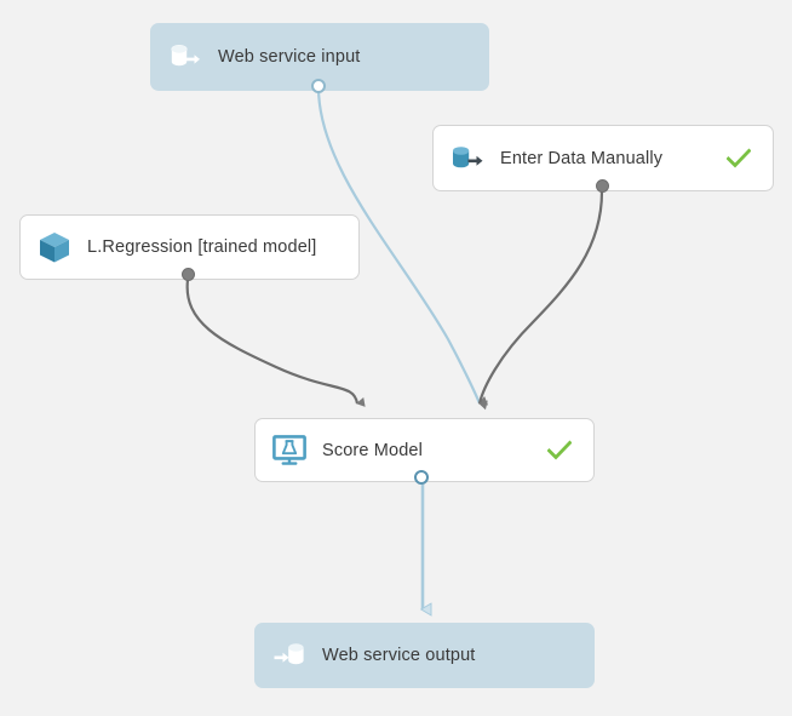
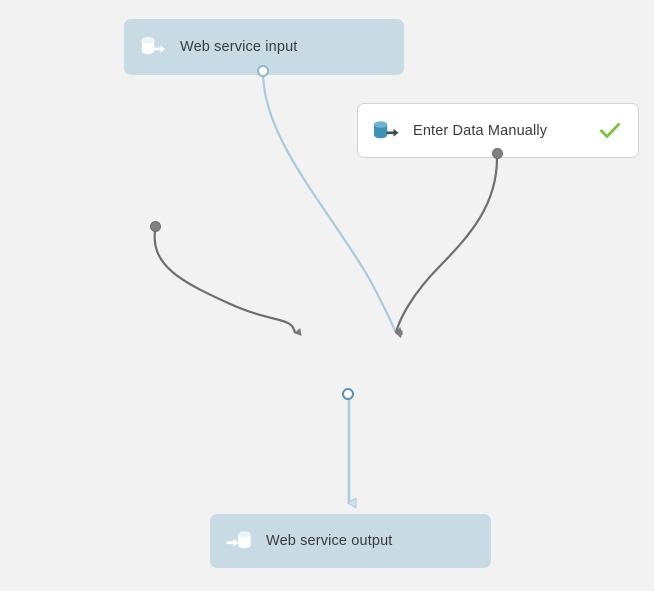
  Web service input
  Enter Data Manually
- L.Regression [trained model]
- Score Model
  Web service output
